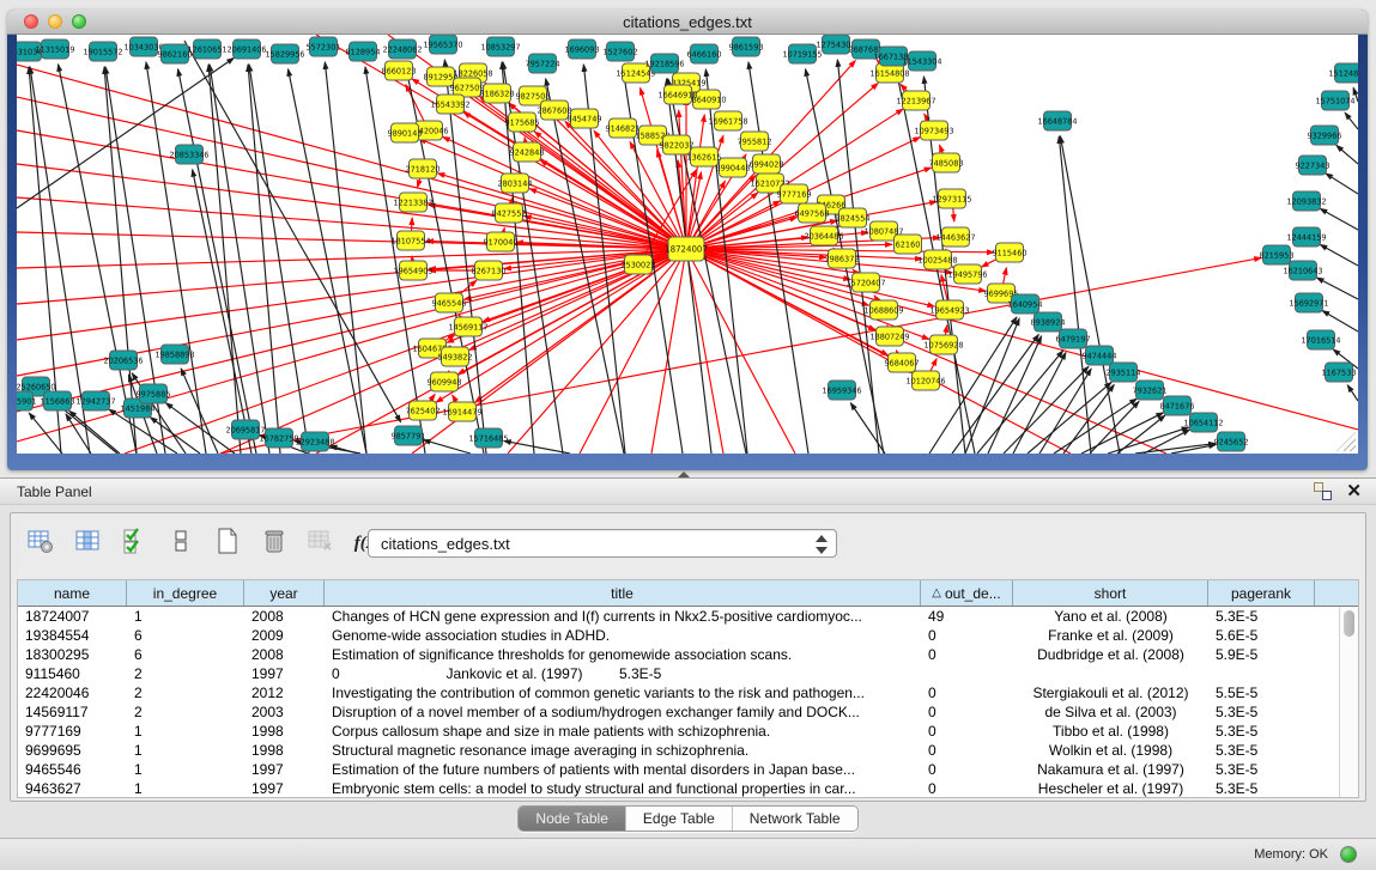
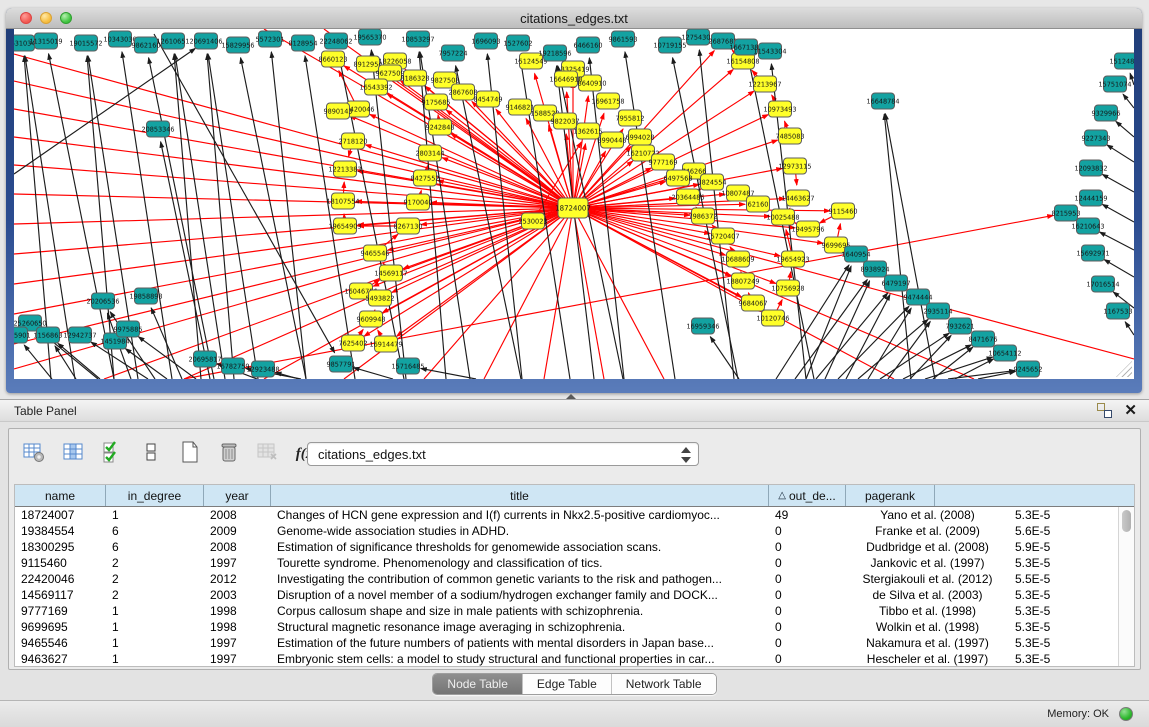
  citations_edges.txt
  8660123
  8912954
  18226058
  9627509
  8186328
  9827508
  16543392
  2867608
  9175685
  8454749
  9146821
  158852
  420046
  9890143
  9242848
  2718120
  9822037
  2803144
  1362615
  16961758
  8640910
  13325419
  8990448
  12213383
  8427552
  18107554
  9170040
  19654903
  8267130
  2530023
  9465546
  14569117
  160467
  5493822
  9609948
  7625402
  16914479
  16210722
  9777169
  6497568
  3824554
  20364486
  10807487
  12973115
  62160
  14463627
  7986372
  10025488
  19495796
  9115460
  15720407
  9699695
  10688609
  19654923
  18807249
  10756928
  9684067
  10120746
  16154808
  12213967
  10973493
  7485083
  7955812
  6994028
  1512454
  16646918
  11315019
  19015572
  1034303
  9862160
  12610651
  20691406
  15829956
  5572301
  8128954
  22248062
  19565370
  10853297
  7957224
  1696093
  1527602
  19218596
  6466160
  9861593
  10719155
  1275430
  268768
  1667138
  11543304
  20853346
  25260650
  1156863
  12942737
  20206536
  1451984
  9975885
  19858898
  20695817
  16782759
  12923488
  9857791
  15716485
  16959346
  16648784
  151248
  15751074
  9329966
  9227343
  12093832
  12444159
  16210643
  8215953
  15692971
  17016514
  1167533
  1640954
  8938924
  6479197
  9474444
  2935114
  7932621
  8471676
  10654112
  9245652
  18724007
  Table Panel
  ✕
  citations_edges.txt
  name
  in_degree
  year
  title
  △
  out_de...
- short
  pagerank
  18724007
  1
  2008
  Changes of HCN gene expression and I(f) currents in Nkx2.5-positive cardiomyoc...
  49
  Yano et al. (2008)
  5.3E-5
  19384554
  6
  2009
  Genome-wide association studies in ADHD.
  0
  Franke et al. (2009)
  5.6E-5
  18300295
  6
  2008
  Estimation of significance thresholds for genomewide association scans.
  0
  Dudbridge et al. (2008)
  5.9E-5
  9115460
  2
  1997
+ Tourette syndrome. Phenomenology and classification of tics.
  0
  Jankovic et al. (1997)
  5.3E-5
  22420046
  2
  2012
  Investigating the contribution of common genetic variants to the risk and pathogen...
  0
  Stergiakouli et al. (2012)
  5.5E-5
  14569117
  2
  2003
  Disruption of a novel member of a sodium/hydrogen exchanger family and DOCK...
  0
  de Silva et al. (2003)
  5.3E-5
  9777169
  1
  1998
  Corpus callosum shape and size in male patients with schizophrenia.
  0
  Tibbo et al. (1998)
  5.3E-5
  9699695
  1
  1998
  Structural magnetic resonance image averaging in schizophrenia.
  0
  Wolkin et al. (1998)
  5.3E-5
  9465546
  1
  1997
  Estimation of the future numbers of patients with mental disorders in Japan base...
  0
  Nakamura et al. (1997)
  5.3E-5
  9463627
  1
  1997
  Embryonic stem cells: a model to study structural and functional properties in car...
  0
  Hescheler et al. (1997)
  5.3E-5
  Node Table
  Edge Table
  Network Table
  Memory: OK
